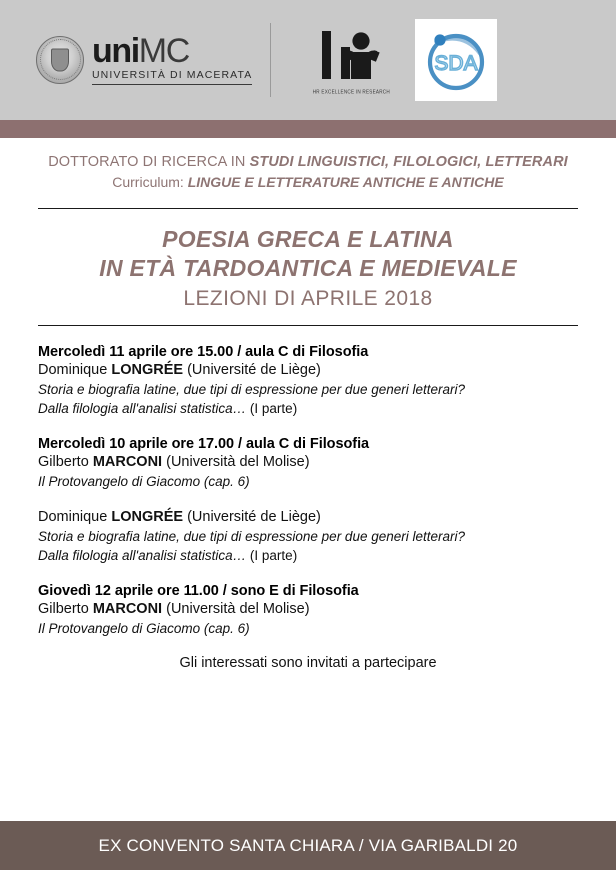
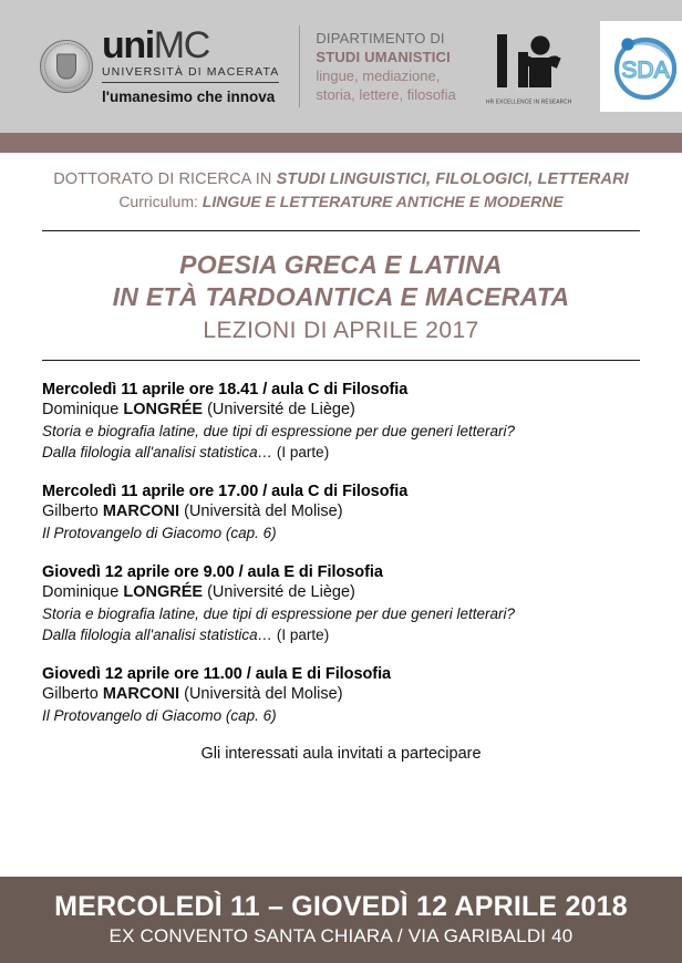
  uniMC
  UNIVERSITÀ DI MACERATA
+ l'umanesimo che innova
+ DIPARTIMENTO DI
+ STUDI UMANISTICI
+ lingue, mediazione,
+ storia, lettere, filosofia
  SDA
  DOTTORATO DI RICERCA IN STUDI LINGUISTICI, FILOLOGICI, LETTERARI
- Curriculum: LINGUE E LETTERATURE ANTICHE E ANTICHE
+ Curriculum: LINGUE E LETTERATURE ANTICHE E MODERNE
  POESIA GRECA E LATINA
- IN ETÀ TARDOANTICA E MEDIEVALE
+ IN ETÀ TARDOANTICA E MACERATA
- LEZIONI DI APRILE 2018
+ LEZIONI DI APRILE 2017
- Mercoledì 11 aprile ore 15.00 / aula C di Filosofia
+ Mercoledì 11 aprile ore 18.41 / aula C di Filosofia
  Dominique LONGRÉE (Université de Liège)
  Storia e biografia latine, due tipi di espressione per due generi letterari?
  Dalla filologia all'analisi statistica… (I parte)
- Mercoledì 10 aprile ore 17.00 / aula C di Filosofia
+ Mercoledì 11 aprile ore 17.00 / aula C di Filosofia
  Gilberto MARCONI (Università del Molise)
  Il Protovangelo di Giacomo (cap. 6)
+ Giovedì 12 aprile ore 9.00 / aula E di Filosofia
  Dominique LONGRÉE (Université de Liège)
  Storia e biografia latine, due tipi di espressione per due generi letterari?
  Dalla filologia all'analisi statistica… (I parte)
- Giovedì 12 aprile ore 11.00 / sono E di Filosofia
+ Giovedì 12 aprile ore 11.00 / aula E di Filosofia
  Gilberto MARCONI (Università del Molise)
  Il Protovangelo di Giacomo (cap. 6)
- Gli interessati sono invitati a partecipare
+ Gli interessati aula invitati a partecipare
+ MERCOLEDÌ 11 – GIOVEDÌ 12 APRILE 2018
- EX CONVENTO SANTA CHIARA / VIA GARIBALDI 20
+ EX CONVENTO SANTA CHIARA / VIA GARIBALDI 40
